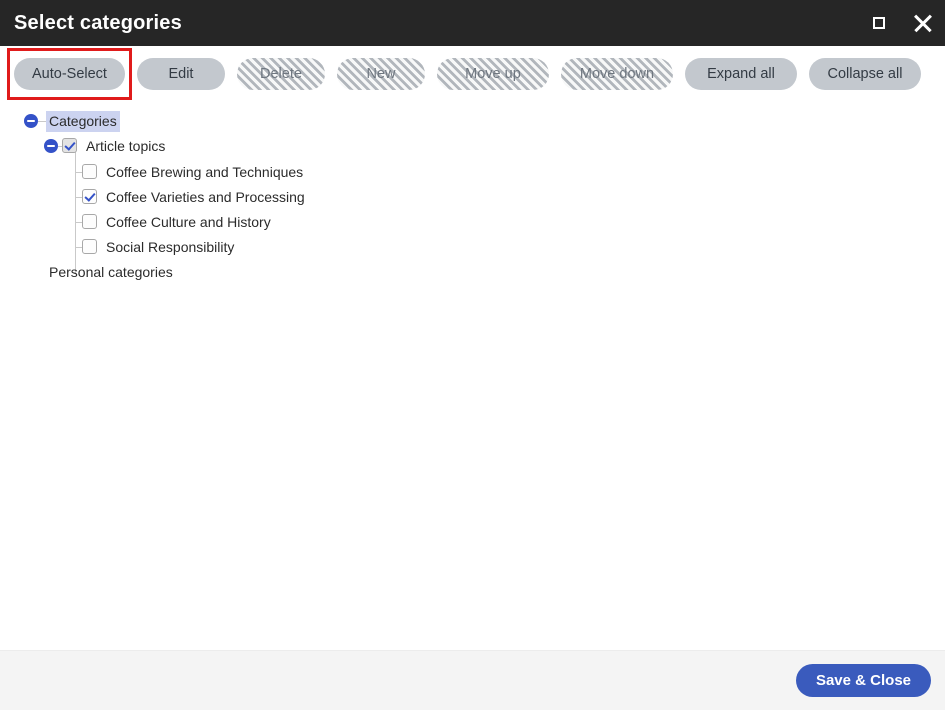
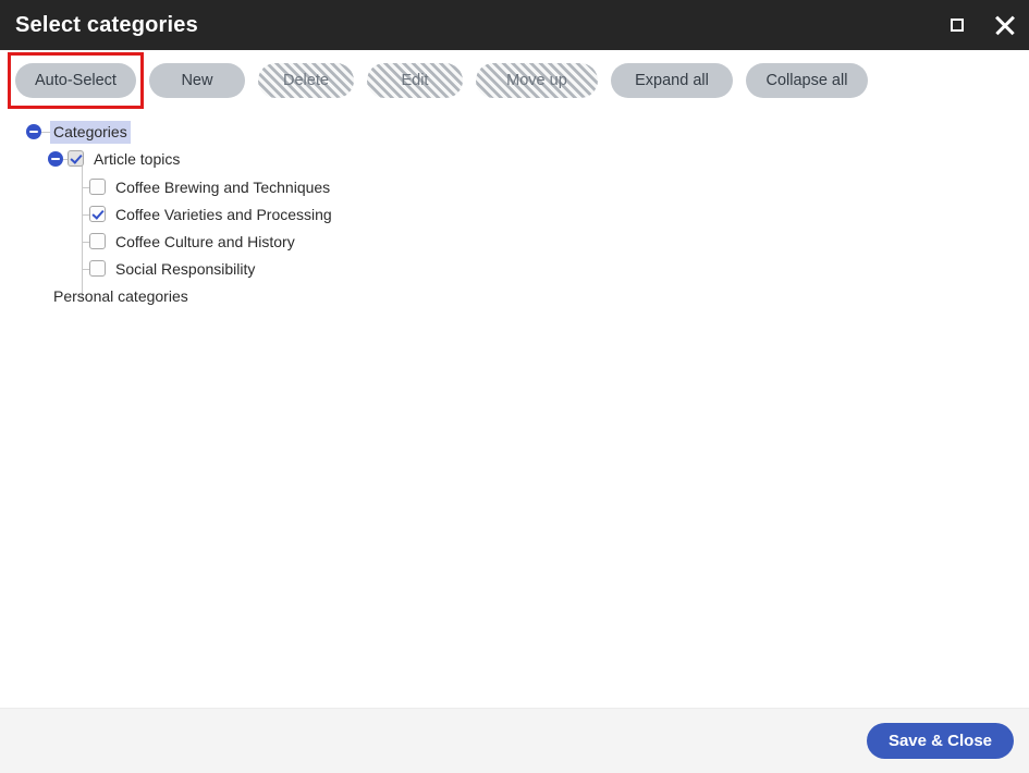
  Select categories
  Auto-Select
- Edit
+ New
  Delete
- New
+ Edit
  Move up
- Move down
  Expand all
  Collapse all
  Categories
  Article topics
  Coffee Brewing and Techniques
  Coffee Varieties and Processing
  Coffee Culture and History
  Social Responsibility
  Personal categories
  Save & Close
